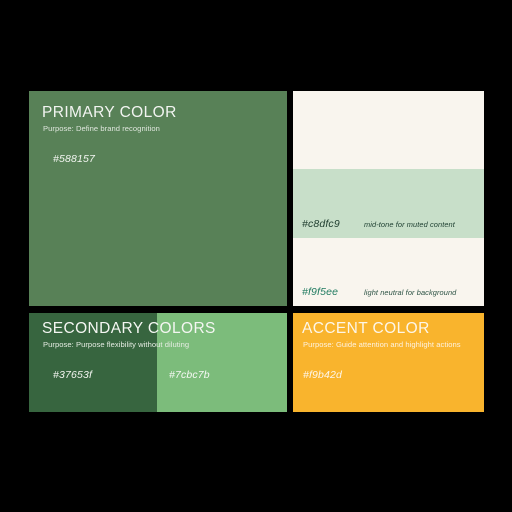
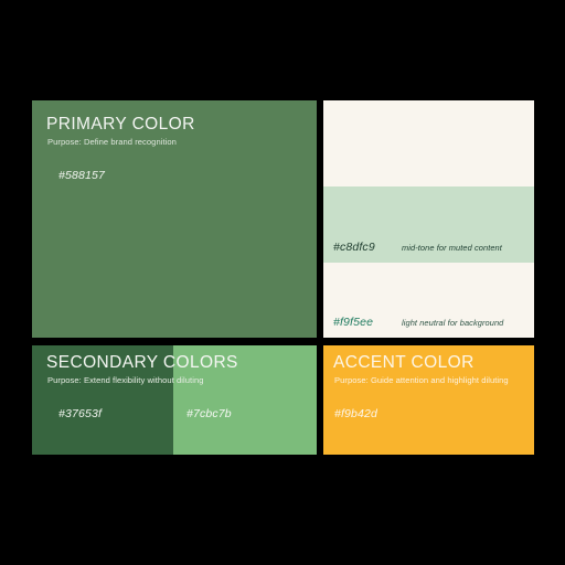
  PRIMARY COLOR
  Purpose: Define brand recognition
  #588157
  #c8dfc9
  mid-tone for muted content
  #f9f5ee
  light neutral for background
  SECONDARY COLORS
- Purpose: Purpose flexibility without diluting
+ Purpose: Extend flexibility without diluting
  #37653f
  #7cbc7b
  ACCENT COLOR
- Purpose: Guide attention and highlight actions
+ Purpose: Guide attention and highlight diluting
  #f9b42d
